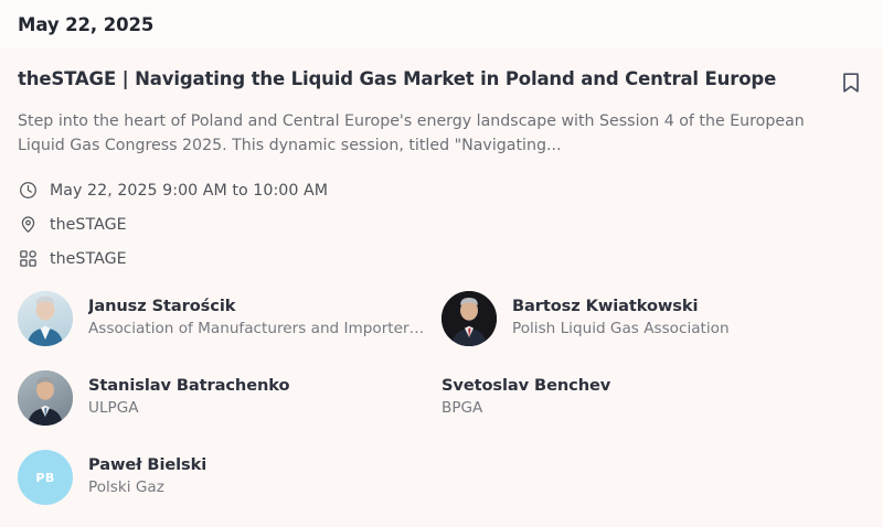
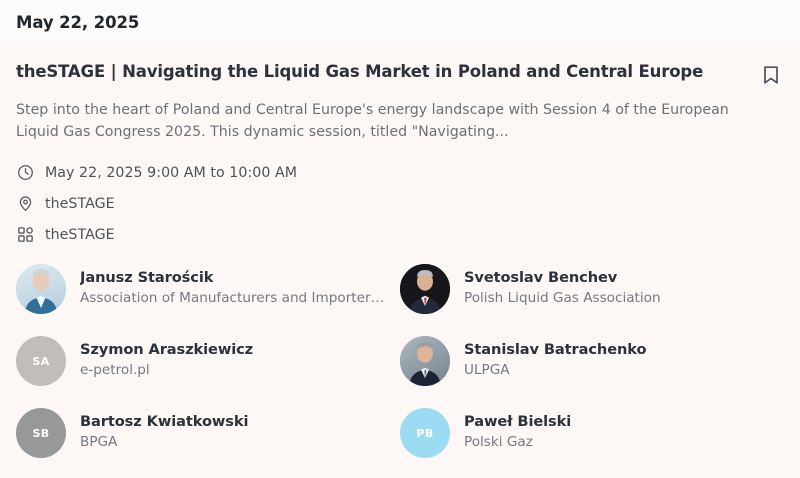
  May 22, 2025
  theSTAGE | Navigating the Liquid Gas Market in Poland and Central Europe
  Step into the heart of Poland and Central Europe's energy landscape with Session 4 of the European Liquid Gas Congress 2025. This dynamic session, titled "Navigating...
  May 22, 2025 9:00 AM to 10:00 AM
  theSTAGE
  theSTAGE
  Janusz Starościk
  Association of Manufacturers and Importers..
- Bartosz Kwiatkowski
+ Svetoslav Benchev
  Polish Liquid Gas Association
+ SA
+ Szymon Araszkiewicz
+ e-petrol.pl
  Stanislav Batrachenko
  ULPGA
+ SB
- Svetoslav Benchev
+ Bartosz Kwiatkowski
  BPGA
  PB
  Paweł Bielski
  Polski Gaz
